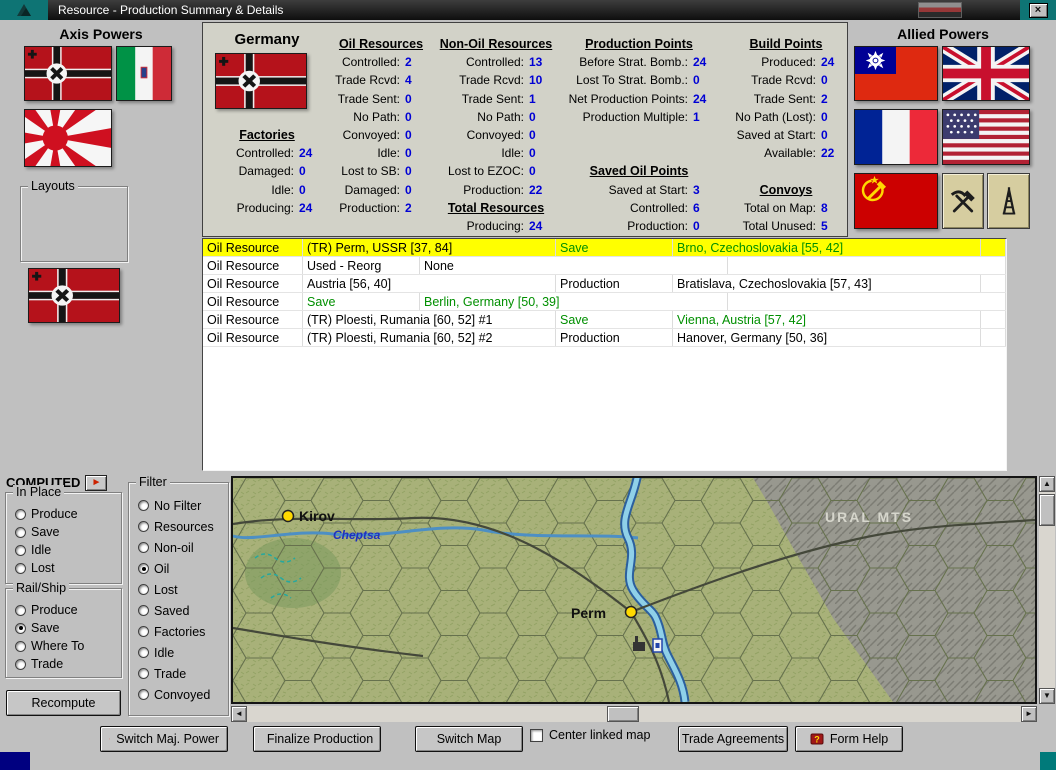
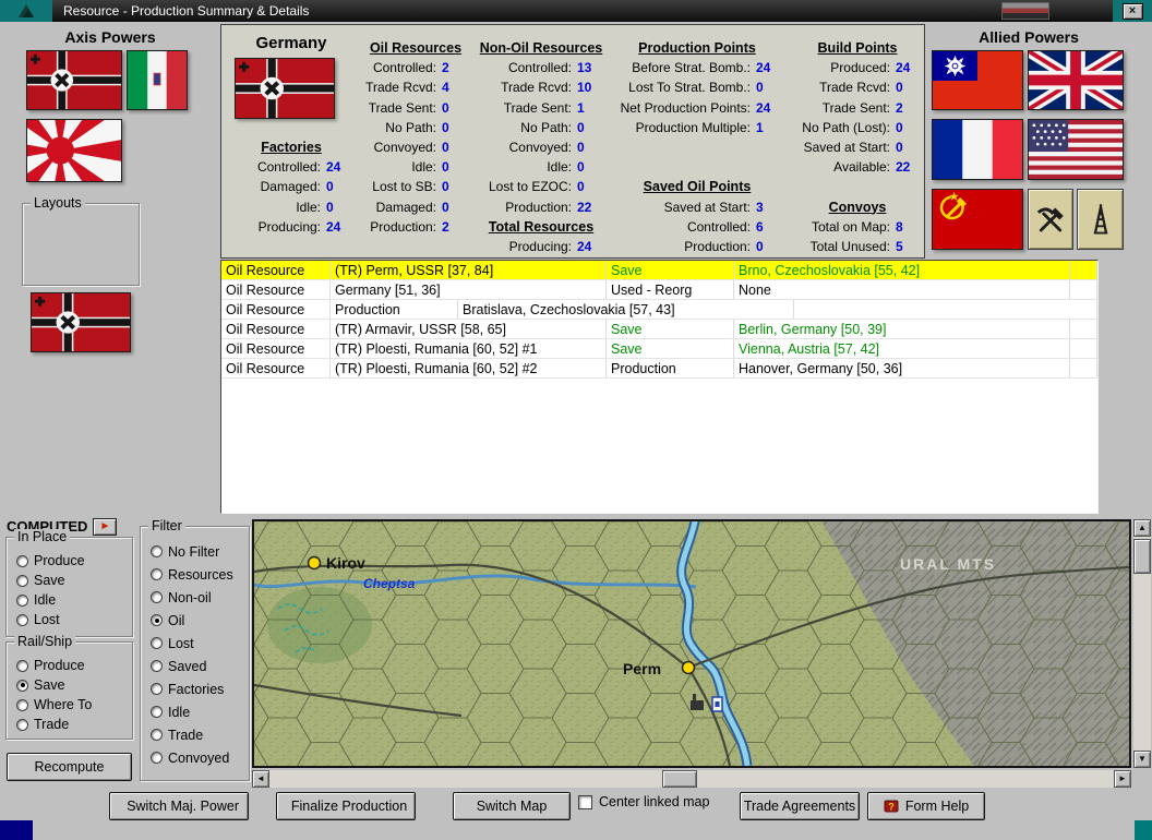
  Resource - Production Summary & Details
  ×
  Axis Powers
  Layouts
  Germany
  Factories
  Controlled:
  24
  Damaged:
  0
  Idle:
  0
  Producing:
  24
  Oil Resources
  Controlled:
  2
  Trade Rcvd:
  4
  Trade Sent:
  0
  No Path:
  0
  Convoyed:
  0
  Idle:
  0
  Lost to SB:
  0
  Damaged:
  0
  Production:
  2
  Non-Oil Resources
  Controlled:
  13
  Trade Rcvd:
  10
  Trade Sent:
  1
  No Path:
  0
  Convoyed:
  0
  Idle:
  0
  Lost to EZOC:
  0
  Production:
  22
  Total Resources
  Producing:
  24
  Production Points
  Before Strat. Bomb.:
  24
  Lost To Strat. Bomb.:
  0
  Net Production Points:
  24
  Production Multiple:
  1
  Saved Oil Points
  Saved at Start:
  3
  Controlled:
  6
  Production:
  0
  Build Points
  Produced:
  24
  Trade Rcvd:
  0
  Trade Sent:
  2
  No Path (Lost):
  0
  Saved at Start:
  0
  Available:
  22
  Convoys
  Total on Map:
  8
  Total Unused:
  5
  Allied Powers
  Oil Resource
  (TR) Perm, USSR [37, 84]
  Save
  Brno, Czechoslovakia [55, 42]
  Oil Resource
+ Germany [51, 36]
  Used - Reorg
  None
  Oil Resource
- Austria [56, 40]
  Production
  Bratislava, Czechoslovakia [57, 43]
  Oil Resource
+ (TR) Armavir, USSR [58, 65]
  Save
  Berlin, Germany [50, 39]
  Oil Resource
  (TR) Ploesti, Rumania [60, 52] #1
  Save
  Vienna, Austria [57, 42]
  Oil Resource
  (TR) Ploesti, Rumania [60, 52] #2
  Production
  Hanover, Germany [50, 36]
  COMPUTED
  ►
  In Place
  Produce
  Save
  Idle
  Lost
  Filter
  No Filter
  Resources
  Non-oil
  Oil
  Lost
  Saved
  Factories
  Idle
  Trade
  Convoyed
  Rail/Ship
  Produce
  Save
  Where To
  Trade
  Recompute
  Kirov
  Cheptsa
  Perm
  URAL MTS
  ▲
  ▼
  ◄
  ►
  Switch Maj. Power
  Finalize Production
  Switch Map
  Center linked map
  Trade Agreements
  ?
  Form Help
